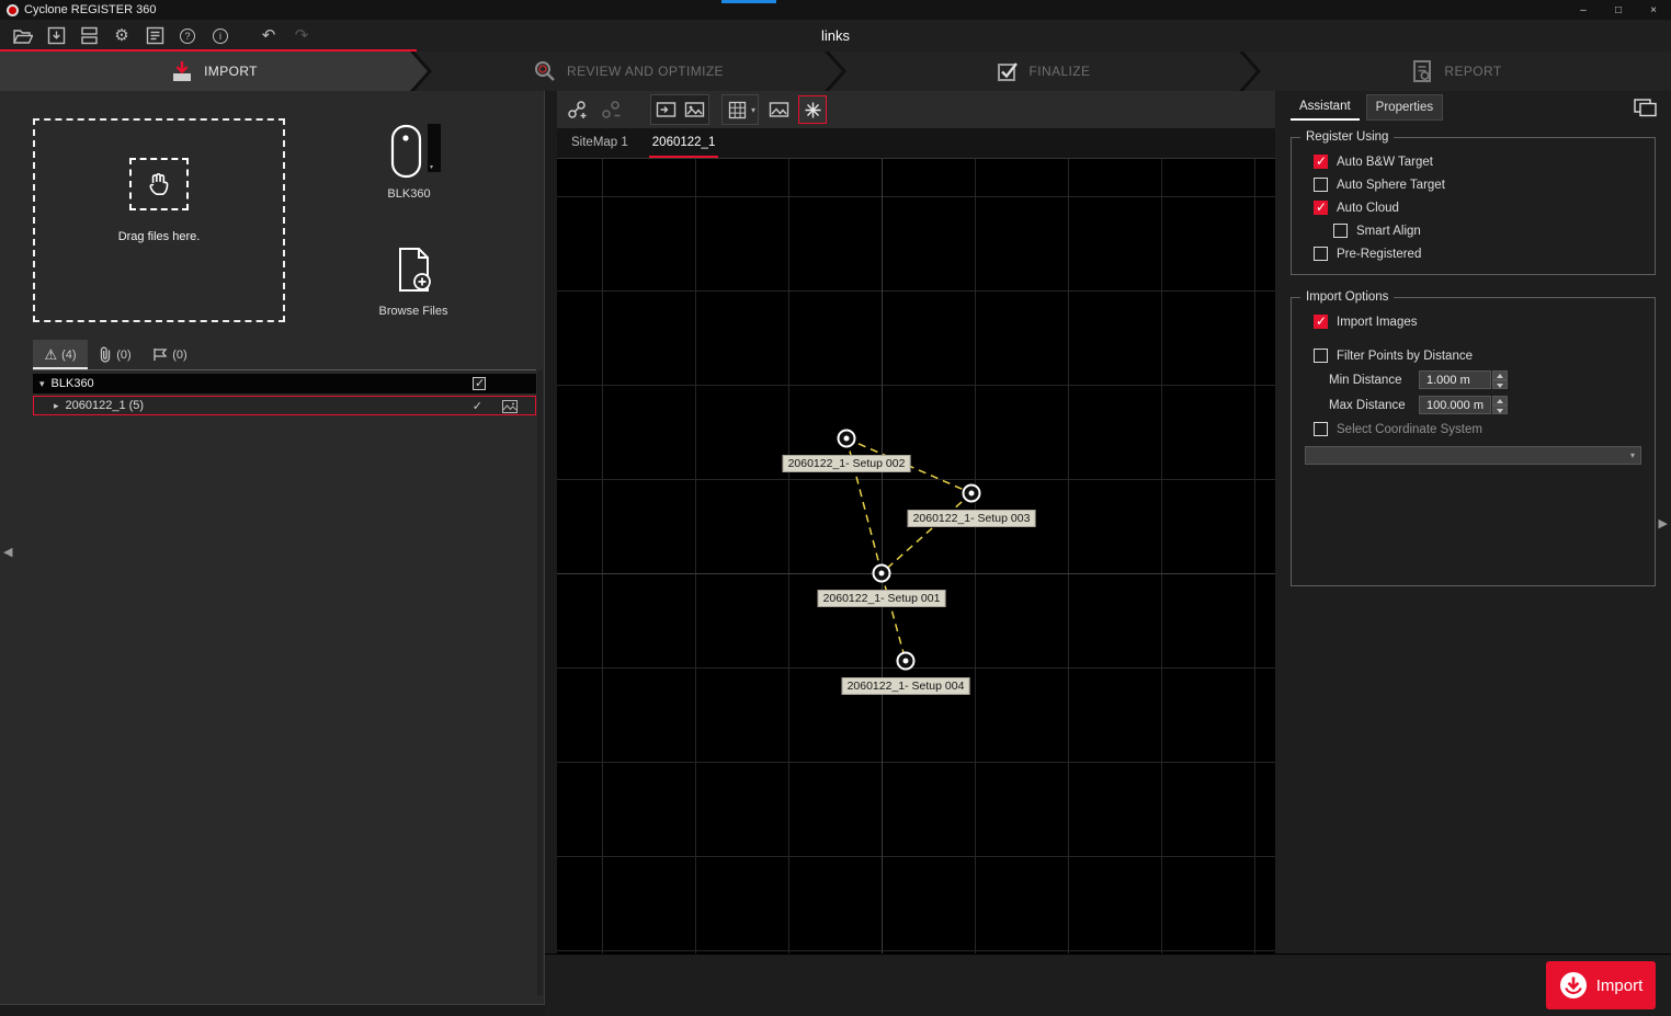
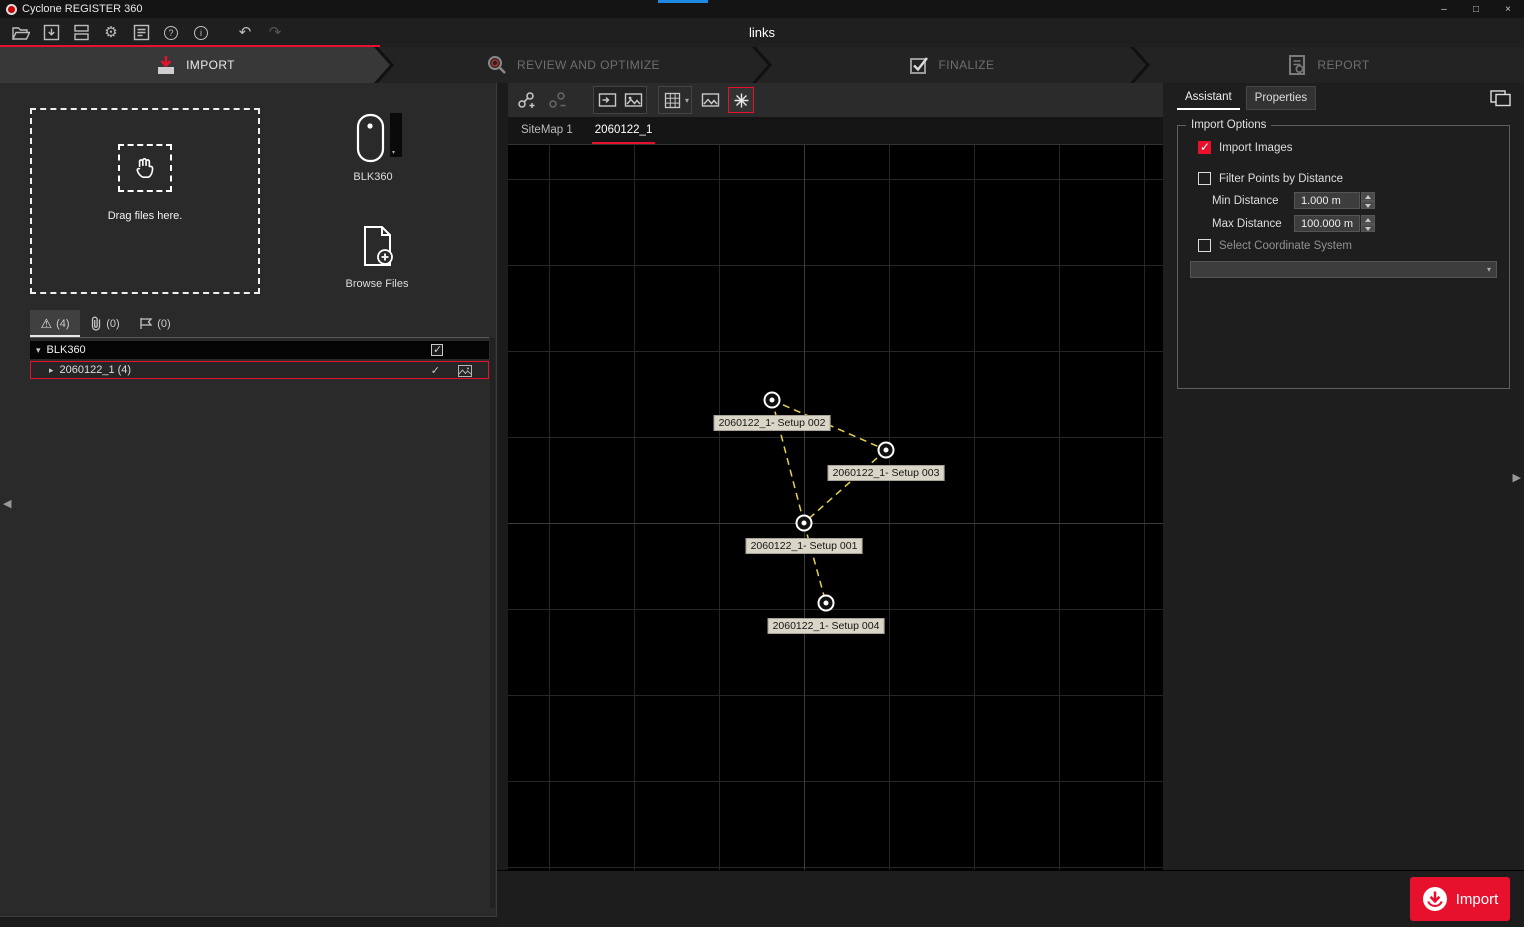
  Cyclone REGISTER 360
  –
  □
  ×
  ⚙
  ?
  i
  ↶
  ↷
  links
  IMPORT
  REVIEW AND OPTIMIZE
  FINALIZE
  REPORT
  Drag files here.
  BLK360
  Browse Files
  ⚠
  (4)
  (0)
  (0)
  ▾
  BLK360
  ▸
- 2060122_1 (5)
+ 2060122_1 (4)
  ✓
  ◀
  ▾
  SiteMap 1
  2060122_1
  2060122_1- Setup 002
  2060122_1- Setup 003
  2060122_1- Setup 001
  2060122_1- Setup 004
  Assistant
  Properties
- Register Using
- Auto B&W Target
- Auto Sphere Target
- Auto Cloud
- Smart Align
- Pre-Registered
  Import Options
  Import Images
  Filter Points by Distance
  Min Distance
  1.000 m
  Max Distance
  100.000 m
  Select Coordinate System
  ▾
  ▶
  Import
